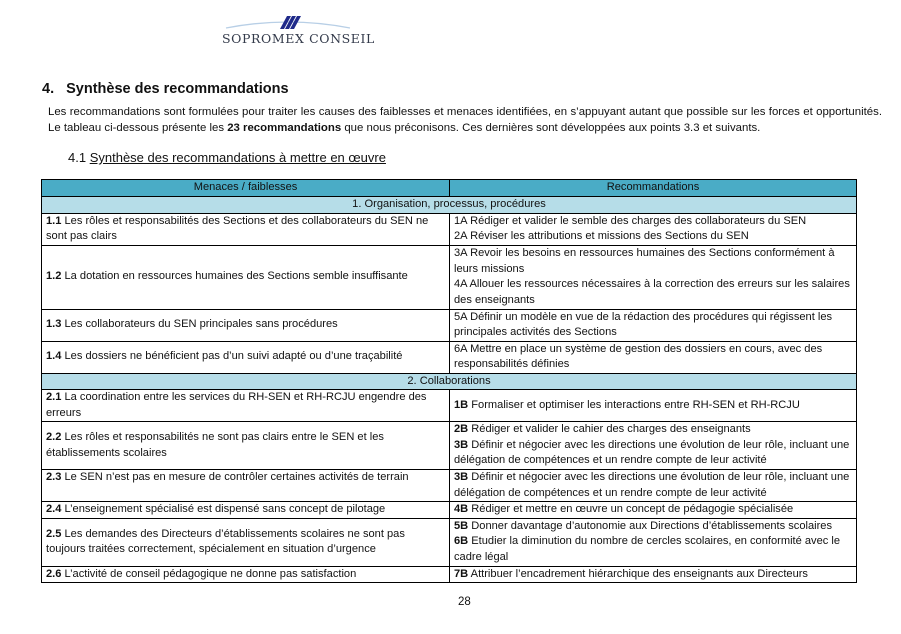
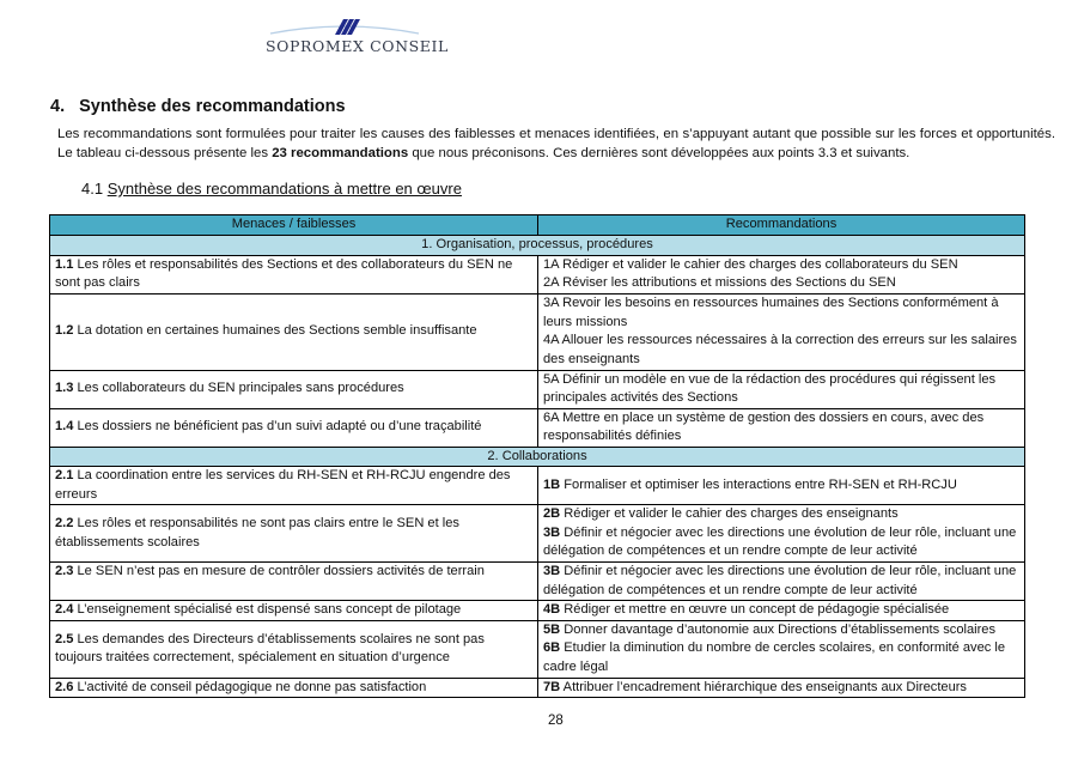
  SOPROMEX CONSEIL
  4. Synthèse des recommandations
  Les recommandations sont formulées pour traiter les causes des faiblesses et menaces identifiées, en s’appuyant autant que possible sur les forces et opportunités. Le tableau ci-dessous présente les 23 recommandations que nous préconisons. Ces dernières sont développées aux points 3.3 et suivants.
  4.1 Synthèse des recommandations à mettre en œuvre
  Menaces / faiblesses	Recommandations
  1. Organisation, processus, procédures
- 1.1 Les rôles et responsabilités des Sections et des collaborateurs du SEN ne sont pas clairs	1A Rédiger et valider le semble des charges des collaborateurs du SEN 2A Réviser les attributions et missions des Sections du SEN
+ 1.1 Les rôles et responsabilités des Sections et des collaborateurs du SEN ne sont pas clairs	1A Rédiger et valider le cahier des charges des collaborateurs du SEN 2A Réviser les attributions et missions des Sections du SEN
- 1.2 La dotation en ressources humaines des Sections semble insuffisante	3A Revoir les besoins en ressources humaines des Sections conformément à leurs missions 4A Allouer les ressources nécessaires à la correction des erreurs sur les salaires des enseignants
+ 1.2 La dotation en certaines humaines des Sections semble insuffisante	3A Revoir les besoins en ressources humaines des Sections conformément à leurs missions 4A Allouer les ressources nécessaires à la correction des erreurs sur les salaires des enseignants
  1.3 Les collaborateurs du SEN principales sans procédures	5A Définir un modèle en vue de la rédaction des procédures qui régissent les principales activités des Sections
  1.4 Les dossiers ne bénéficient pas d’un suivi adapté ou d’une traçabilité	6A Mettre en place un système de gestion des dossiers en cours, avec des responsabilités définies
  2. Collaborations
  2.1 La coordination entre les services du RH-SEN et RH-RCJU engendre des erreurs	1B Formaliser et optimiser les interactions entre RH-SEN et RH-RCJU
  2.2 Les rôles et responsabilités ne sont pas clairs entre le SEN et les établissements scolaires	2B Rédiger et valider le cahier des charges des enseignants 3B Définir et négocier avec les directions une évolution de leur rôle, incluant une délégation de compétences et un rendre compte de leur activité
- 2.3 Le SEN n’est pas en mesure de contrôler certaines activités de terrain	3B Définir et négocier avec les directions une évolution de leur rôle, incluant une délégation de compétences et un rendre compte de leur activité
+ 2.3 Le SEN n’est pas en mesure de contrôler dossiers activités de terrain	3B Définir et négocier avec les directions une évolution de leur rôle, incluant une délégation de compétences et un rendre compte de leur activité
  2.4 L’enseignement spécialisé est dispensé sans concept de pilotage	4B Rédiger et mettre en œuvre un concept de pédagogie spécialisée
  2.5 Les demandes des Directeurs d’établissements scolaires ne sont pas toujours traitées correctement, spécialement en situation d’urgence	5B Donner davantage d’autonomie aux Directions d’établissements scolaires 6B Etudier la diminution du nombre de cercles scolaires, en conformité avec le cadre légal
  2.6 L’activité de conseil pédagogique ne donne pas satisfaction	7B Attribuer l’encadrement hiérarchique des enseignants aux Directeurs
  28
